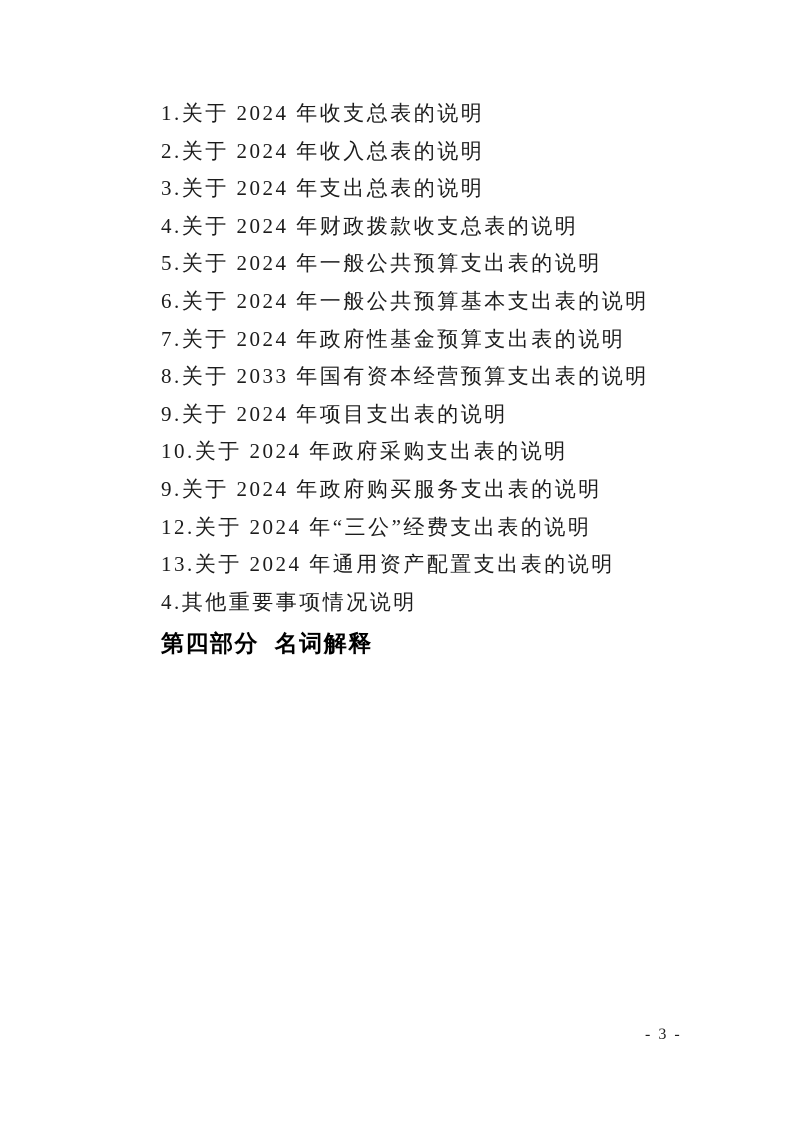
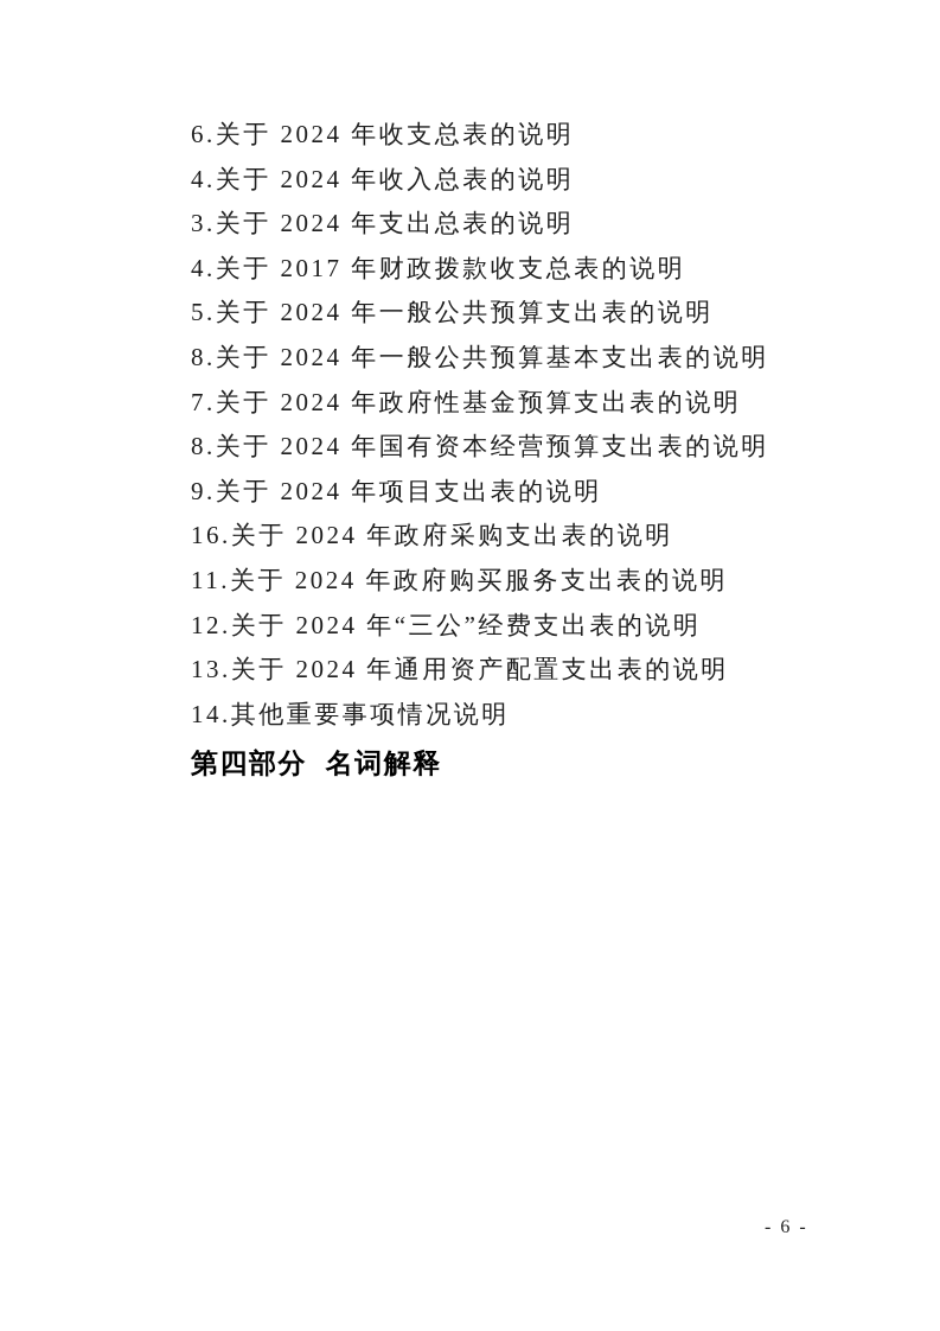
- 1.关于 2024 年收支总表的说明
+ 6.关于 2024 年收支总表的说明
- 2.关于 2024 年收入总表的说明
+ 4.关于 2024 年收入总表的说明
  3.关于 2024 年支出总表的说明
- 4.关于 2024 年财政拨款收支总表的说明
+ 4.关于 2017 年财政拨款收支总表的说明
  5.关于 2024 年一般公共预算支出表的说明
- 6.关于 2024 年一般公共预算基本支出表的说明
+ 8.关于 2024 年一般公共预算基本支出表的说明
  7.关于 2024 年政府性基金预算支出表的说明
- 8.关于 2033 年国有资本经营预算支出表的说明
+ 8.关于 2024 年国有资本经营预算支出表的说明
  9.关于 2024 年项目支出表的说明
- 10.关于 2024 年政府采购支出表的说明
+ 16.关于 2024 年政府采购支出表的说明
- 9.关于 2024 年政府购买服务支出表的说明
+ 11.关于 2024 年政府购买服务支出表的说明
  12.关于 2024 年“三公”经费支出表的说明
  13.关于 2024 年通用资产配置支出表的说明
- 4.其他重要事项情况说明
+ 14.其他重要事项情况说明
  第四部分 名词解释
- - 3 -
+ - 6 -
